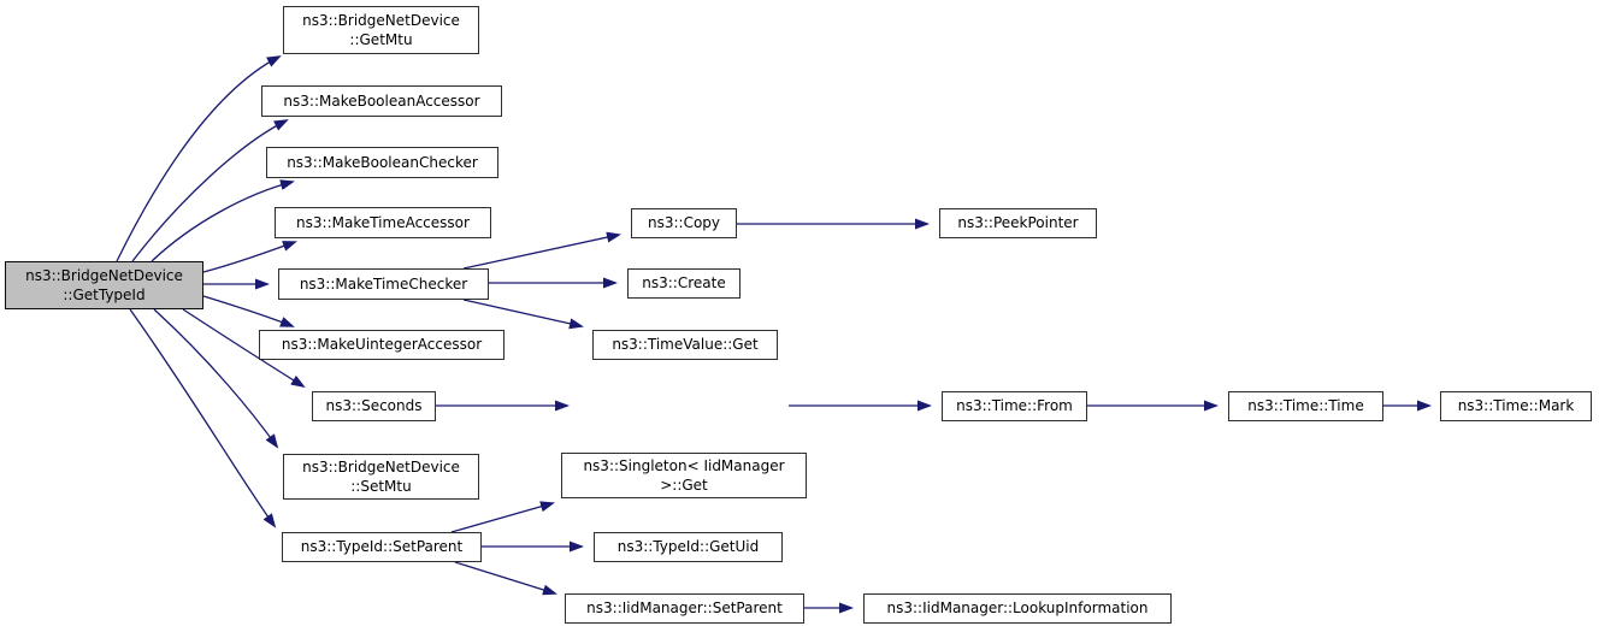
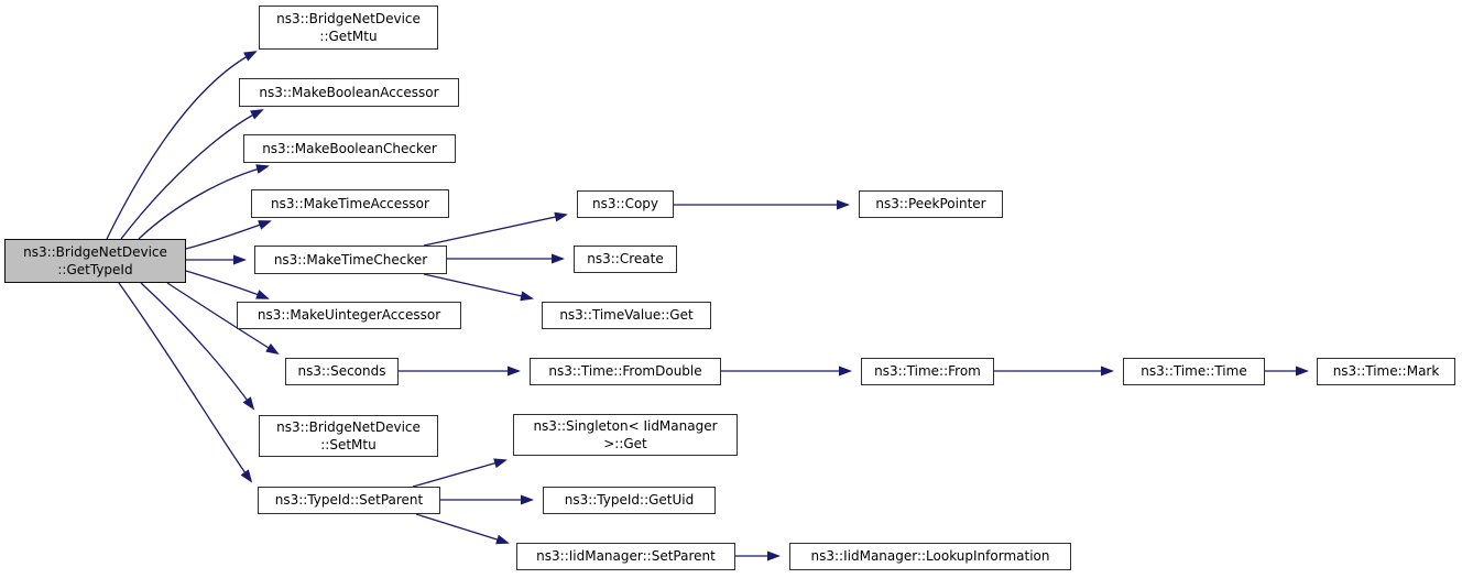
  ns3::BridgeNetDevice
  ::GetTypeId
  ns3::BridgeNetDevice
  ::GetMtu
  ns3::MakeBooleanAccessor
  ns3::MakeBooleanChecker
  ns3::MakeTimeAccessor
  ns3::MakeTimeChecker
  ns3::MakeUintegerAccessor
  ns3::Seconds
  ns3::BridgeNetDevice
  ::SetMtu
  ns3::TypeId::SetParent
  ns3::Copy
  ns3::Create
  ns3::TimeValue::Get
  ns3::PeekPointer
+ ns3::Time::FromDouble
  ns3::Time::From
  ns3::Time::Time
  ns3::Time::Mark
  ns3::Singleton< IidManager
  >::Get
  ns3::TypeId::GetUid
  ns3::IidManager::SetParent
  ns3::IidManager::LookupInformation
